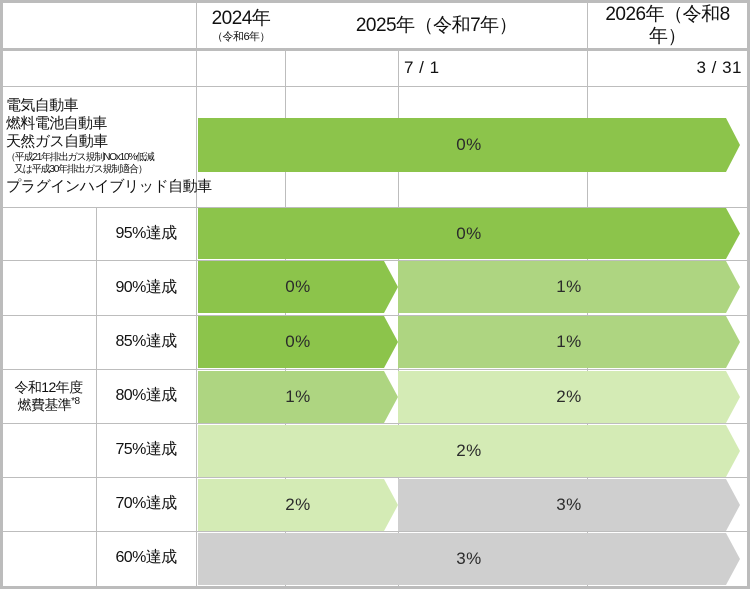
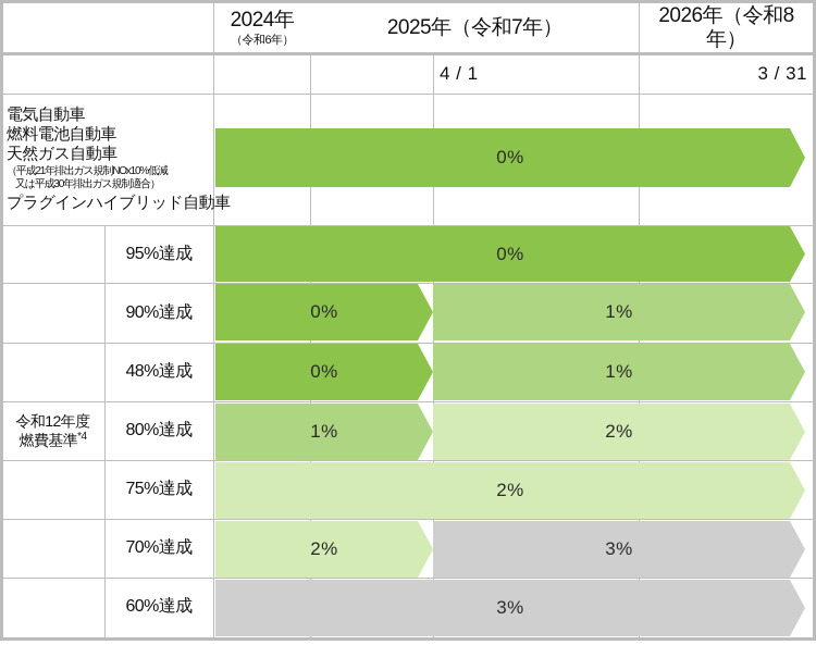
  2024年
  （令和6年）
  2025年（令和7年）
  2026年（令和8年）
- 7 / 1
+ 4 / 1
  3 / 31
  電気自動車
  燃料電池自動車
  天然ガス自動車
  （平成21年排出ガス規制NOx10%低減
  又は平成30年排出ガス規制適合）
  プラグインハイブリッド自動車
  令和12年度
- 燃費基準*8
+ 燃費基準*4
  95%達成
  90%達成
- 85%達成
+ 48%達成
  80%達成
  75%達成
  70%達成
  60%達成
  0%
  0%
  0%
  1%
  0%
  1%
  1%
  2%
  2%
  2%
  3%
  3%
